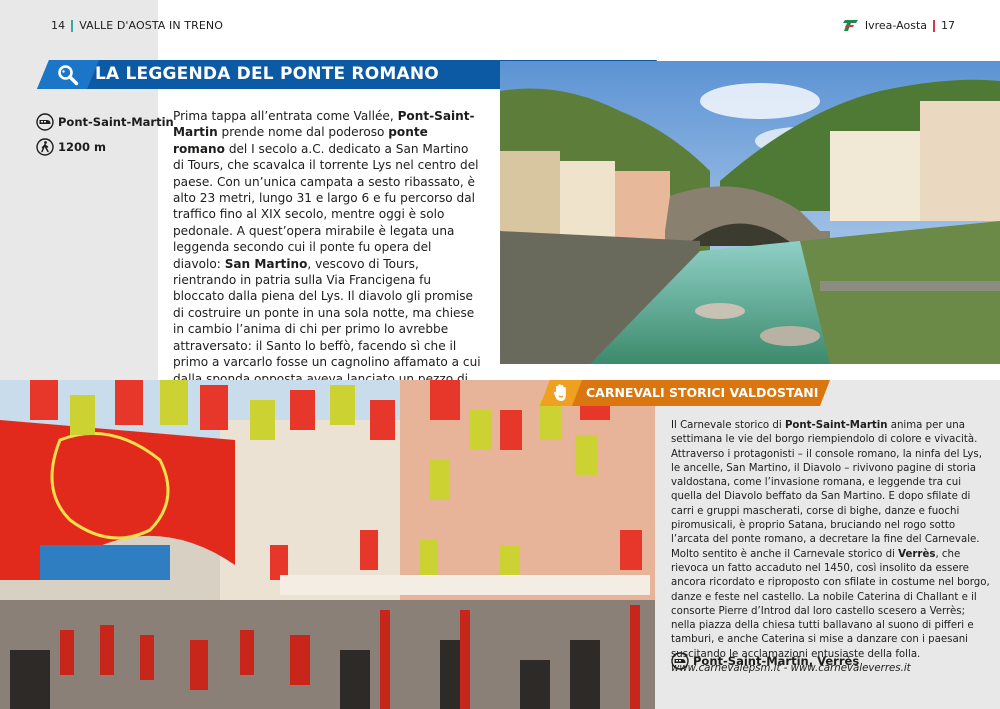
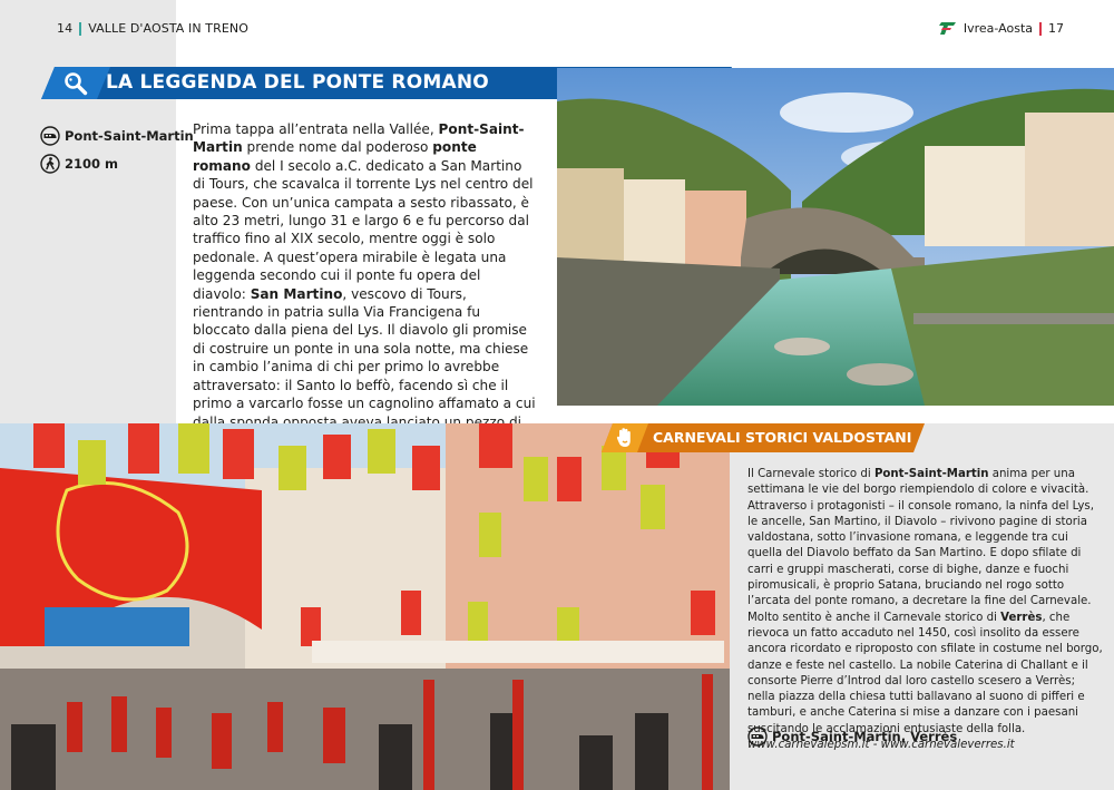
  14
  VALLE D'AOSTA IN TRENO
  Ivrea-Aosta
  17
  LA LEGGENDA DEL PONTE ROMANO
  Pont-Saint-Martin
- 1200 m
+ 2100 m
- Prima tappa all’entrata come Vallée, Pont-Saint-Martin prende nome dal poderoso ponte romano del I secolo a.C. dedicato a San Martino di Tours, che scavalca il torrente Lys nel centro del paese. Con un’unica campata a sesto ribassato, è alto 23 metri, lungo 31 e largo 6 e fu percorso dal traffico fino al XIX secolo, mentre oggi è solo pedonale. A quest’opera mirabile è legata una leggenda secondo cui il ponte fu opera del diavolo: San Martino, vescovo di Tours, rientrando in patria sulla Via Francigena fu bloccato dalla piena del Lys. Il diavolo gli promise di costruire un ponte in una sola notte, ma chiese in cambio l’anima di chi per primo lo avrebbe attraversato: il Santo lo beffò, facendo sì che il primo a varcarlo fosse un cagnolino affamato a cui dalla sponda opposta aveva lanciato un pezzo di
+ Prima tappa all’entrata nella Vallée, Pont-Saint-Martin prende nome dal poderoso ponte romano del I secolo a.C. dedicato a San Martino di Tours, che scavalca il torrente Lys nel centro del paese. Con un’unica campata a sesto ribassato, è alto 23 metri, lungo 31 e largo 6 e fu percorso dal traffico fino al XIX secolo, mentre oggi è solo pedonale. A quest’opera mirabile è legata una leggenda secondo cui il ponte fu opera del diavolo: San Martino, vescovo di Tours, rientrando in patria sulla Via Francigena fu bloccato dalla piena del Lys. Il diavolo gli promise di costruire un ponte in una sola notte, ma chiese in cambio l’anima di chi per primo lo avrebbe attraversato: il Santo lo beffò, facendo sì che il primo a varcarlo fosse un cagnolino affamato a cui dalla sponda opposta aveva lanciato un pezzo di
  CARNEVALI STORICI VALDOSTANI
- Il Carnevale storico di Pont-Saint-Martin anima per una settimana le vie del borgo riempiendolo di colore e vivacità. Attraverso i protagonisti – il console romano, la ninfa del Lys, le ancelle, San Martino, il Diavolo – rivivono pagine di storia valdostana, come l’invasione romana, e leggende tra cui quella del Diavolo beffato da San Martino. E dopo sfilate di carri e gruppi mascherati, corse di bighe, danze e fuochi piromusicali, è proprio Satana, bruciando nel rogo sotto l’arcata del ponte romano, a decretare la fine del Carnevale. Molto sentito è anche il Carnevale storico di Verrès, che rievoca un fatto accaduto nel 1450, così insolito da essere ancora ricordato e riproposto con sfilate in costume nel borgo, danze e feste nel castello. La nobile Caterina di Challant e il consorte Pierre d’Introd dal loro castello scesero a Verrès; nella piazza della chiesa tutti ballavano al suono di pifferi e tamburi, e anche Caterina si mise a danzare con i paesani sucitando le acclamazioni entusiaste della folla. ww.carnevalepsm.it - www.carnevaleverres.it
+ Il Carnevale storico di Pont-Saint-Martin anima per una settimana le vie del borgo riempiendolo di colore e vivacità. Attraverso i protagonisti – il console romano, la ninfa del Lys, le ancelle, San Martino, il Diavolo – rivivono pagine di storia valdostana, sotto l’invasione romana, e leggende tra cui quella del Diavolo beffato da San Martino. E dopo sfilate di carri e gruppi mascherati, corse di bighe, danze e fuochi piromusicali, è proprio Satana, bruciando nel rogo sotto l’arcata del ponte romano, a decretare la fine del Carnevale. Molto sentito è anche il Carnevale storico di Verrès, che rievoca un fatto accaduto nel 1450, così insolito da essere ancora ricordato e riproposto con sfilate in costume nel borgo, danze e feste nel castello. La nobile Caterina di Challant e il consorte Pierre d’Introd dal loro castello scesero a Verrès; nella piazza della chiesa tutti ballavano al suono di pifferi e tamburi, e anche Caterina si mise a danzare con i paesani sucitando le acclamazioni entusiaste della folla. ww.carnevalepsm.it - www.carnevaleverres.it
  Pont-Saint-Martin, Verrès
